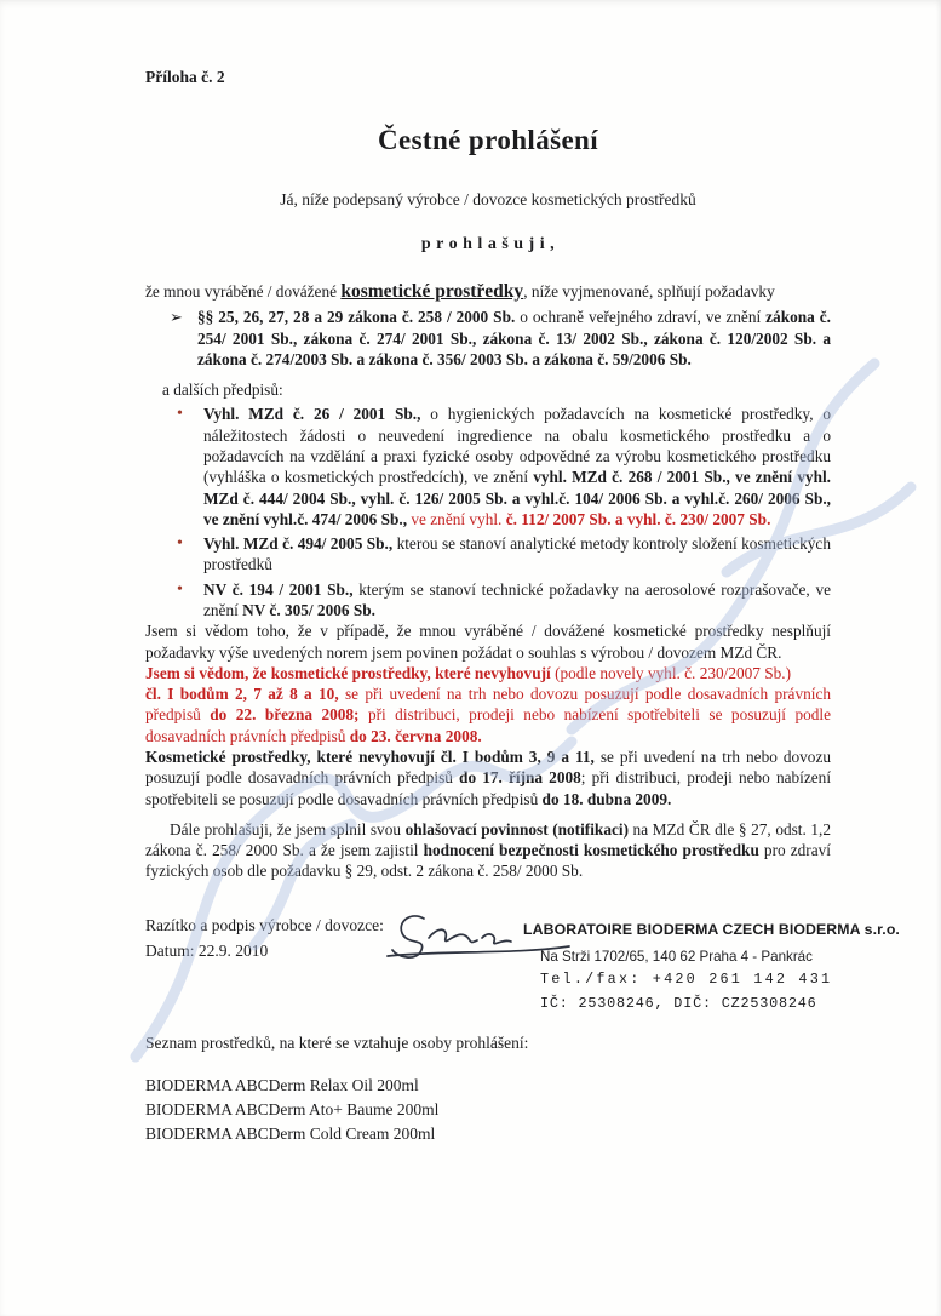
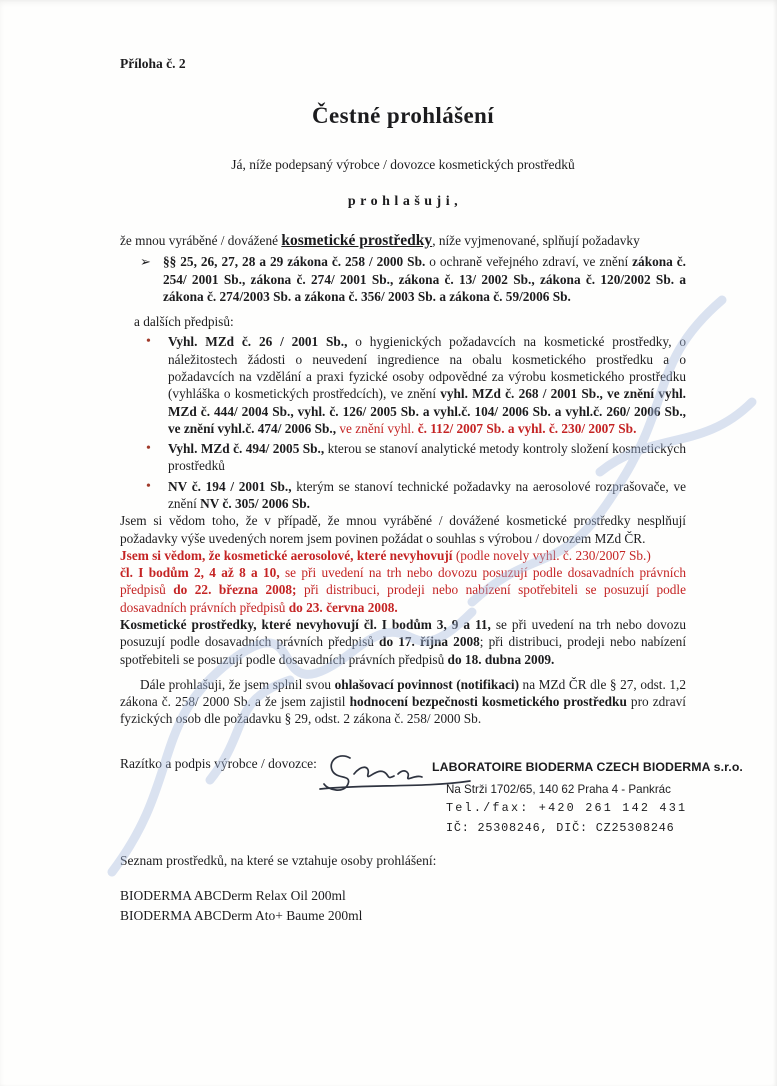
  Příloha č. 2
  Čestné prohlášení
  Já, níže podepsaný výrobce / dovozce kosmetických prostředků
  p r o h l a š u j i ,
  že mnou vyráběné / dovážené kosmetické prostředky, níže vyjmenované, splňují požadavky
  ➢
  §§ 25, 26, 27, 28 a 29 zákona č. 258 / 2000 Sb. o ochraně veřejného zdraví, ve znění zákona č. 254/ 2001 Sb., zákona č. 274/ 2001 Sb., zákona č. 13/ 2002 Sb., zákona č. 120/2002 Sb. a zákona č. 274/2003 Sb. a zákona č. 356/ 2003 Sb. a zákona č. 59/2006 Sb.
  a dalších předpisů:
  •
  Vyhl. MZd č. 26 / 2001 Sb., o hygienických požadavcích na kosmetické prostředky, o náležitostech žádosti o neuvedení ingredience na obalu kosmetického prostředku a o požadavcích na vzdělání a praxi fyzické osoby odpovědné za výrobu kosmetického prostředku (vyhláška o kosmetických prostředcích), ve znění vyhl. MZd č. 268 / 2001 Sb., ve znění vyhl. MZd č. 444/ 2004 Sb., vyhl. č. 126/ 2005 Sb. a vyhl.č. 104/ 2006 Sb. a vyhl.č. 260/ 2006 Sb., ve znění vyhl.č. 474/ 2006 Sb., ve znění vyhl. č. 112/ 2007 Sb. a vyhl. č. 230/ 2007 Sb.
  •
  Vyhl. MZd č. 494/ 2005 Sb., kterou se stanoví analytické metody kontroly složení kosmetických prostředků
  •
  NV č. 194 / 2001 Sb., kterým se stanoví technické požadavky na aerosolové rozprašovače, ve znění NV č. 305/ 2006 Sb.
  Jsem si vědom toho, že v případě, že mnou vyráběné / dovážené kosmetické prostředky nesplňují požadavky výše uvedených norem jsem povinen požádat o souhlas s výrobou / dovozem MZd ČR.
- Jsem si vědom, že kosmetické prostředky, které nevyhovují (podle novely vyhl. č. 230/2007 Sb.)
+ Jsem si vědom, že kosmetické aerosolové, které nevyhovují (podle novely vyhl. č. 230/2007 Sb.)
- čl. I bodům 2, 7 až 8 a 10, se při uvedení na trh nebo dovozu posuzují podle dosavadních právních předpisů do 22. března 2008; při distribuci, prodeji nebo nabízení spotřebiteli se posuzují podle dosavadních právních předpisů do 23. června 2008.
+ čl. I bodům 2, 4 až 8 a 10, se při uvedení na trh nebo dovozu posuzují podle dosavadních právních předpisů do 22. března 2008; při distribuci, prodeji nebo nabízení spotřebiteli se posuzují podle dosavadních právních předpisů do 23. června 2008.
  Kosmetické prostředky, které nevyhovují čl. I bodům 3, 9 a 11, se při uvedení na trh nebo dovozu posuzují podle dosavadních právních předpisů do 17. října 2008; při distribuci, prodeji nebo nabízení spotřebiteli se posuzují podle dosavadních právních předpisů do 18. dubna 2009.
  Dále prohlašuji, že jsem splnil svou ohlašovací povinnost (notifikaci) na MZd ČR dle § 27, odst. 1,2 zákona č. 258/ 2000 Sb. a že jsem zajistil hodnocení bezpečnosti kosmetického prostředku pro zdraví fyzických osob dle požadavku § 29, odst. 2 zákona č. 258/ 2000 Sb.
  Razítko a podpis výrobce / dovozce:
- Datum: 22.9. 2010
  LABORATOIRE BIODERMA CZECH BIODERMA s.r.o.
  Na Strži 1702/65, 140 62 Praha 4 - Pankrác
  Tel./fax: +420 261 142 431
  IČ: 25308246, DIČ: CZ25308246
  Seznam prostředků, na které se vztahuje osoby prohlášení:
  BIODERMA ABCDerm Relax Oil 200ml
  BIODERMA ABCDerm Ato+ Baume 200ml
- BIODERMA ABCDerm Cold Cream 200ml
